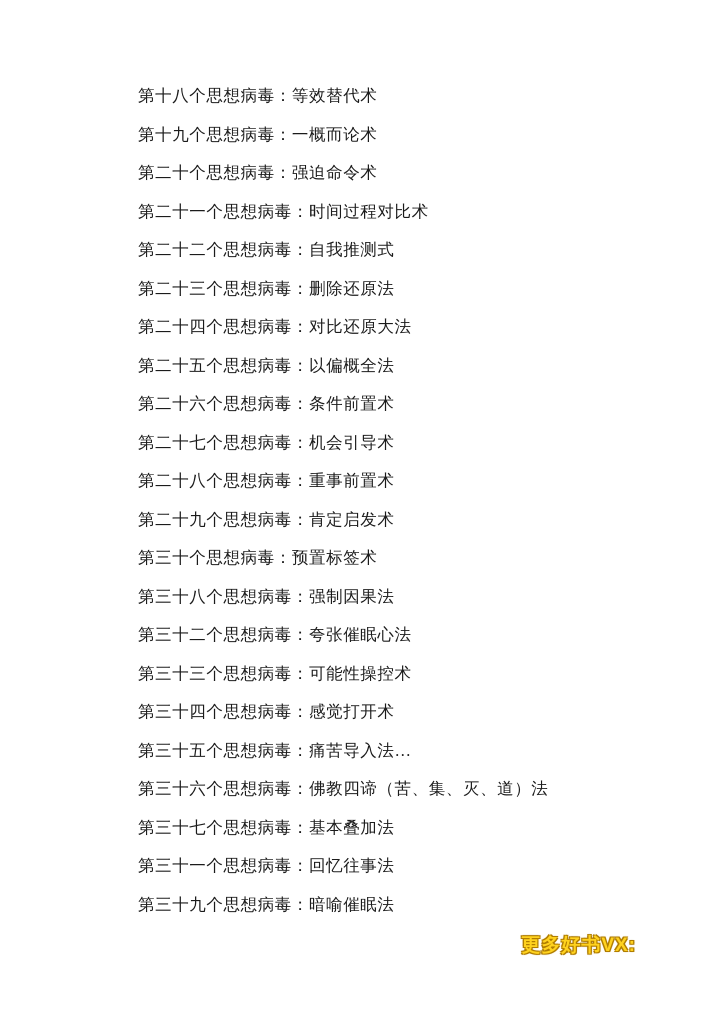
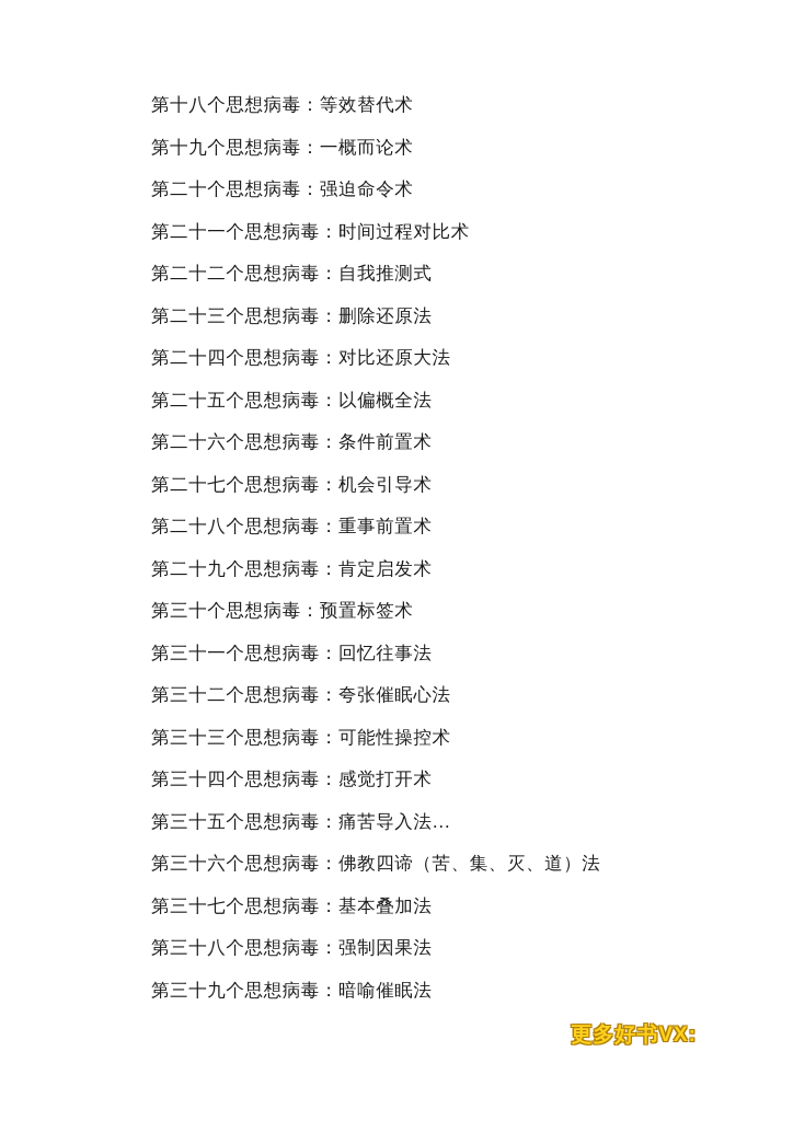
  第十八个思想病毒：等效替代术
  第十九个思想病毒：一概而论术
  第二十个思想病毒：强迫命令术
  第二十一个思想病毒：时间过程对比术
  第二十二个思想病毒：自我推测式
  第二十三个思想病毒：删除还原法
  第二十四个思想病毒：对比还原大法
  第二十五个思想病毒：以偏概全法
  第二十六个思想病毒：条件前置术
  第二十七个思想病毒：机会引导术
  第二十八个思想病毒：重事前置术
  第二十九个思想病毒：肯定启发术
  第三十个思想病毒：预置标签术
- 第三十八个思想病毒：强制因果法
+ 第三十一个思想病毒：回忆往事法
  第三十二个思想病毒：夸张催眠心法
  第三十三个思想病毒：可能性操控术
  第三十四个思想病毒：感觉打开术
  第三十五个思想病毒：痛苦导入法…
  第三十六个思想病毒：佛教四谛（苦、集、灭、道）法
  第三十七个思想病毒：基本叠加法
- 第三十一个思想病毒：回忆往事法
+ 第三十八个思想病毒：强制因果法
  第三十九个思想病毒：暗喻催眠法
  更多好书VX:
